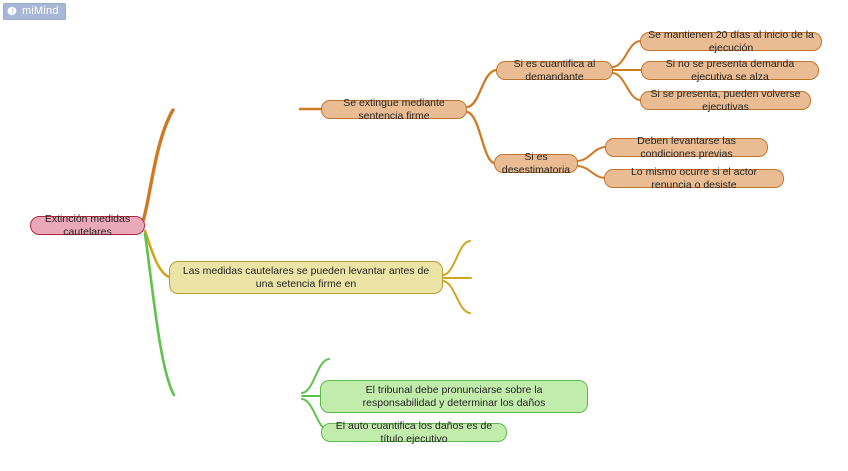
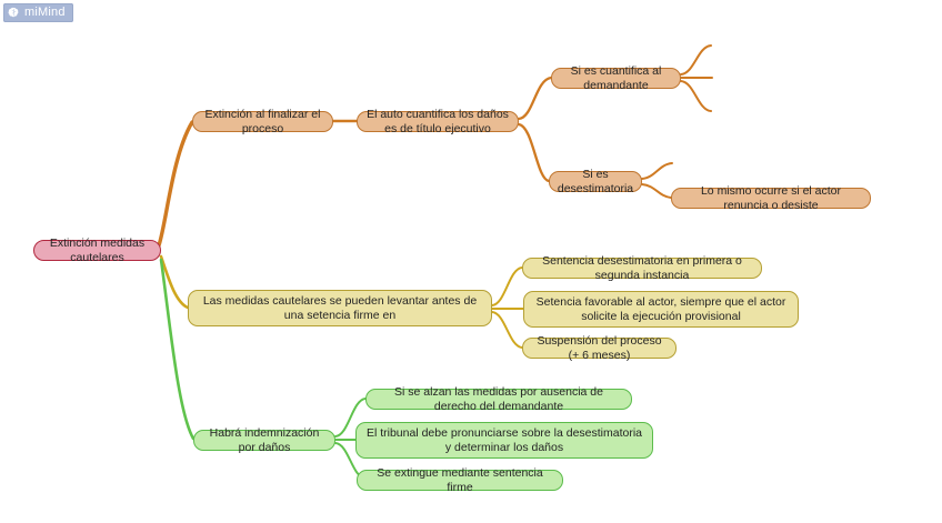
  miMind
  Extinción medidas cautelares
+ Extinción al finalizar el proceso
- Se extingue mediante sentencia firme
+ El auto cuantifica los daños es de título ejecutivo
  Si es cuantifica al demandante
- Se mantienen 20 días al inicio de la ejecución
- Si no se presenta demanda ejecutiva se alza
- Si se presenta, pueden volverse ejecutivas
  Si es desestimatoria
- Deben levantarse las condiciones previas
  Lo mismo ocurre si el actor renuncia o desiste
  Las medidas cautelares se pueden levantar antes de una setencia firme en
+ Sentencia desestimatoria en primera o segunda instancia
+ Setencia favorable al actor, siempre que el actor solicite la ejecución provisional
+ Suspensión del proceso (+ 6 meses)
+ Habrá indemnización por daños
+ Si se alzan las medidas por ausencia de derecho del demandante
- El tribunal debe pronunciarse sobre la responsabilidad y determinar los daños
+ El tribunal debe pronunciarse sobre la desestimatoria y determinar los daños
- El auto cuantifica los daños es de título ejecutivo
+ Se extingue mediante sentencia firme
